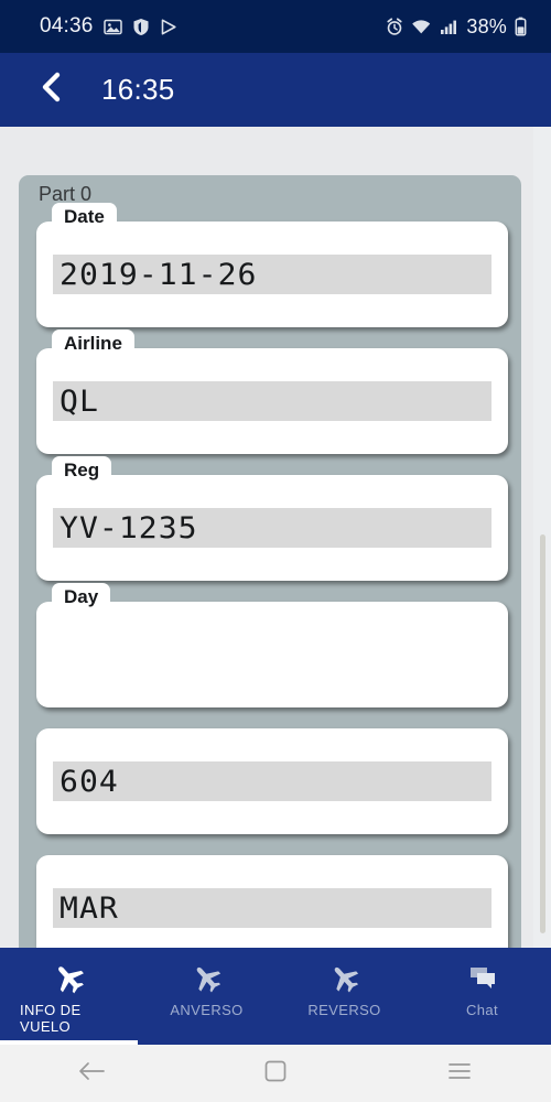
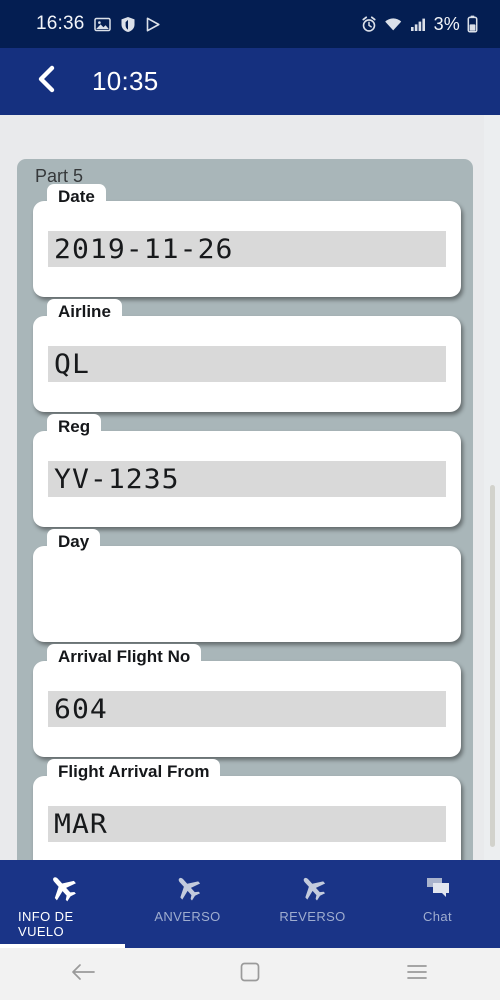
- 04:36
+ 16:36
- 38%
+ 3%
- 16:35
+ 10:35
- Part 0
+ Part 5
  Date
  2019-11-26
  Airline
  QL
  Reg
  YV-1235
  Day
+ Arrival Flight No
  604
+ Flight Arrival From
  MAR
  INFO DE
  VUELO
  ANVERSO
  REVERSO
  Chat
